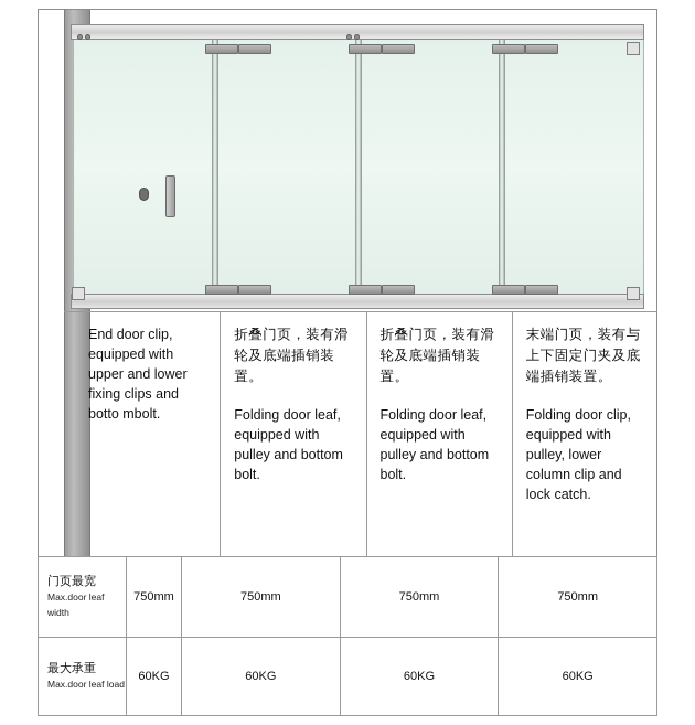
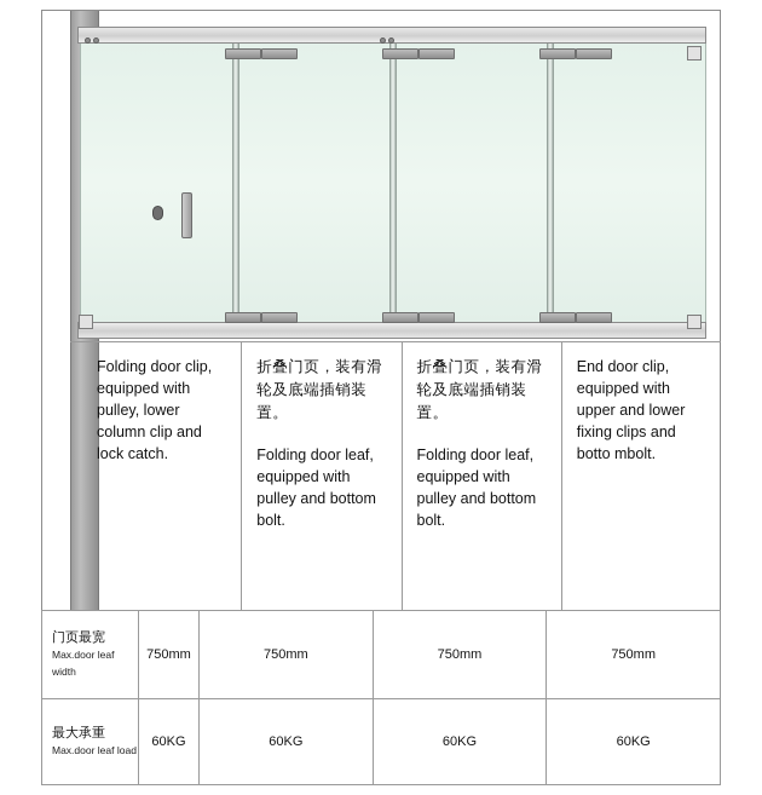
- End door clip, equipped with upper and lower fixing clips and botto mbolt.
+ Folding door clip, equipped with pulley, lower column clip and lock catch.
  折叠门页，装有滑轮及底端插销装置。
  Folding door leaf, equipped with pulley and bottom bolt.
  折叠门页，装有滑轮及底端插销装置。
  Folding door leaf, equipped with pulley and bottom bolt.
- 末端门页，装有与上下固定门夹及底端插销装置。
- Folding door clip, equipped with pulley, lower column clip and lock catch.
+ End door clip, equipped with upper and lower fixing clips and botto mbolt.
  门页最宽 Max.door leaf width	750mm	750mm	750mm	750mm
  最大承重 Max.door leaf load	60KG	60KG	60KG	60KG
